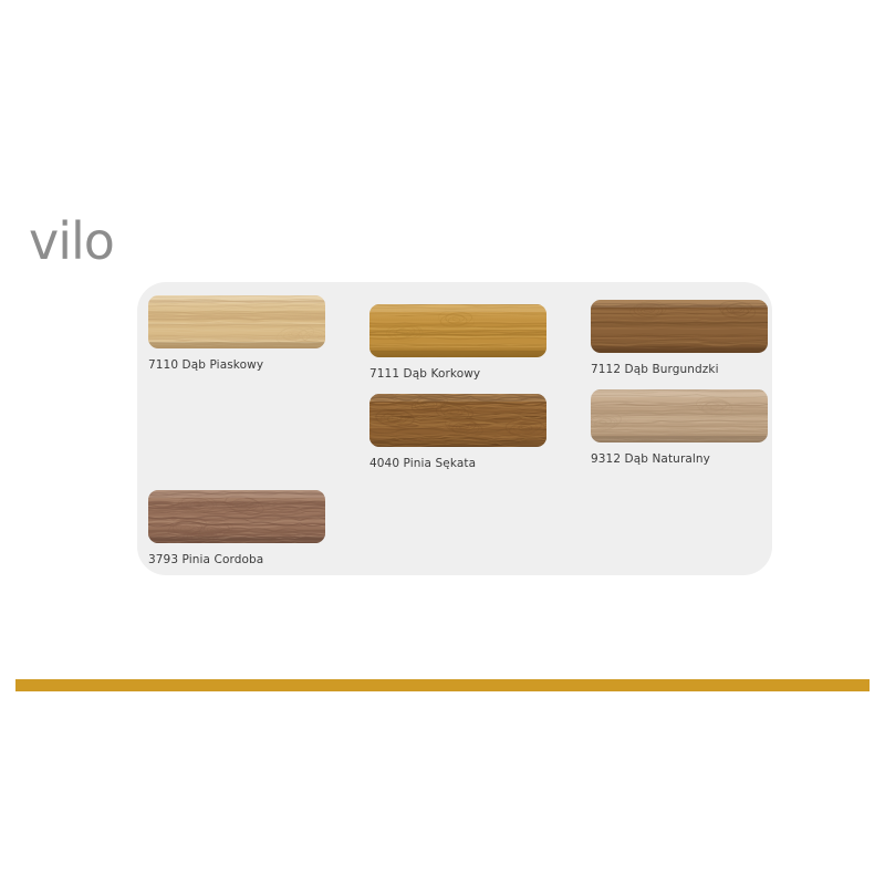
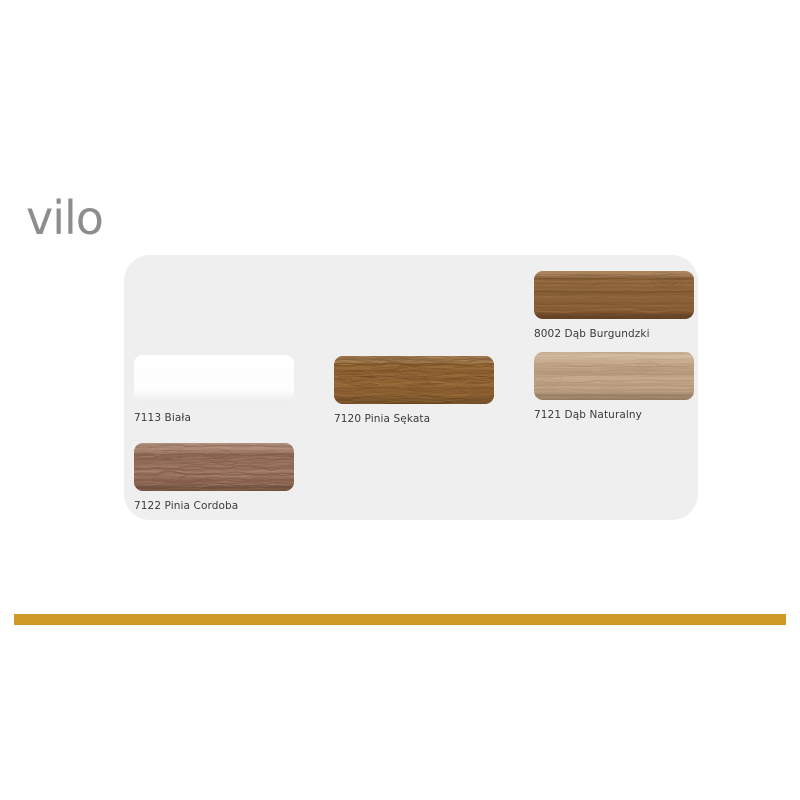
  vilo
- 7110 Dąb Piaskowy
- 7111 Dąb Korkowy
- 7112 Dąb Burgundzki
+ 8002 Dąb Burgundzki
+ 7113 Biała
- 4040 Pinia Sękata
+ 7120 Pinia Sękata
- 9312 Dąb Naturalny
+ 7121 Dąb Naturalny
- 3793 Pinia Cordoba
+ 7122 Pinia Cordoba
